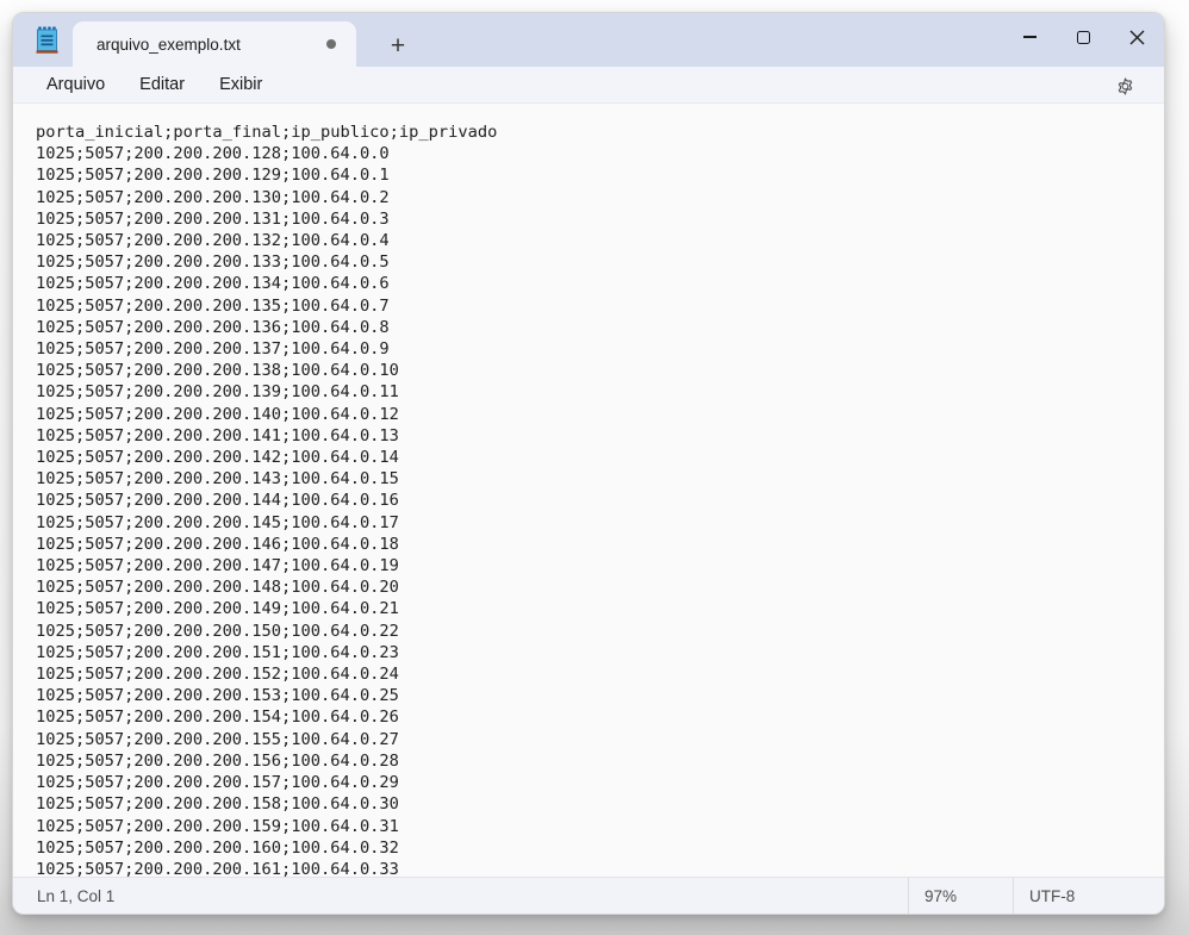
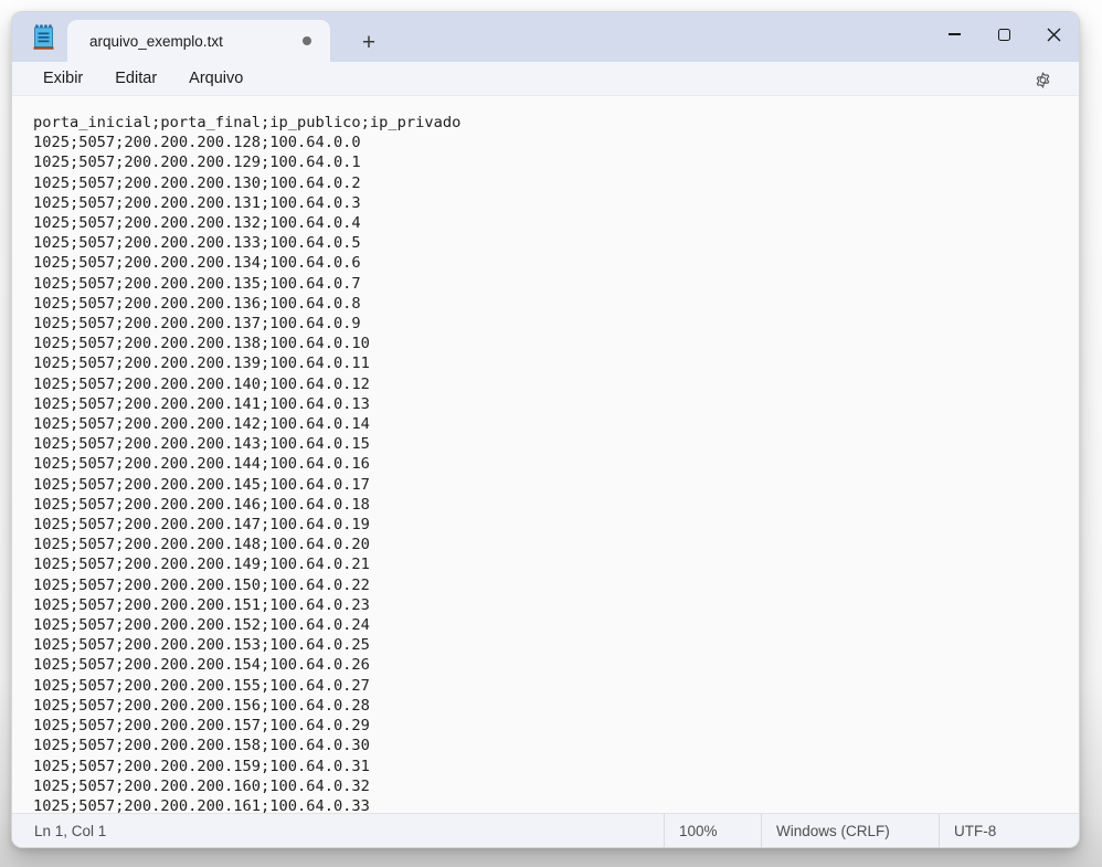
  arquivo_exemplo.txt
  +
- Arquivo
+ Exibir
  Editar
- Exibir
+ Arquivo
  porta_inicial;porta_final;ip_publico;ip_privado
  1025;5057;200.200.200.128;100.64.0.0
  1025;5057;200.200.200.129;100.64.0.1
  1025;5057;200.200.200.130;100.64.0.2
  1025;5057;200.200.200.131;100.64.0.3
  1025;5057;200.200.200.132;100.64.0.4
  1025;5057;200.200.200.133;100.64.0.5
  1025;5057;200.200.200.134;100.64.0.6
  1025;5057;200.200.200.135;100.64.0.7
  1025;5057;200.200.200.136;100.64.0.8
  1025;5057;200.200.200.137;100.64.0.9
  1025;5057;200.200.200.138;100.64.0.10
  1025;5057;200.200.200.139;100.64.0.11
  1025;5057;200.200.200.140;100.64.0.12
  1025;5057;200.200.200.141;100.64.0.13
  1025;5057;200.200.200.142;100.64.0.14
  1025;5057;200.200.200.143;100.64.0.15
  1025;5057;200.200.200.144;100.64.0.16
  1025;5057;200.200.200.145;100.64.0.17
  1025;5057;200.200.200.146;100.64.0.18
  1025;5057;200.200.200.147;100.64.0.19
  1025;5057;200.200.200.148;100.64.0.20
  1025;5057;200.200.200.149;100.64.0.21
  1025;5057;200.200.200.150;100.64.0.22
  1025;5057;200.200.200.151;100.64.0.23
  1025;5057;200.200.200.152;100.64.0.24
  1025;5057;200.200.200.153;100.64.0.25
  1025;5057;200.200.200.154;100.64.0.26
  1025;5057;200.200.200.155;100.64.0.27
  1025;5057;200.200.200.156;100.64.0.28
  1025;5057;200.200.200.157;100.64.0.29
  1025;5057;200.200.200.158;100.64.0.30
  1025;5057;200.200.200.159;100.64.0.31
  1025;5057;200.200.200.160;100.64.0.32
  1025;5057;200.200.200.161;100.64.0.33
  Ln 1, Col 1
- 97%
+ 100%
+ Windows (CRLF)
  UTF-8
